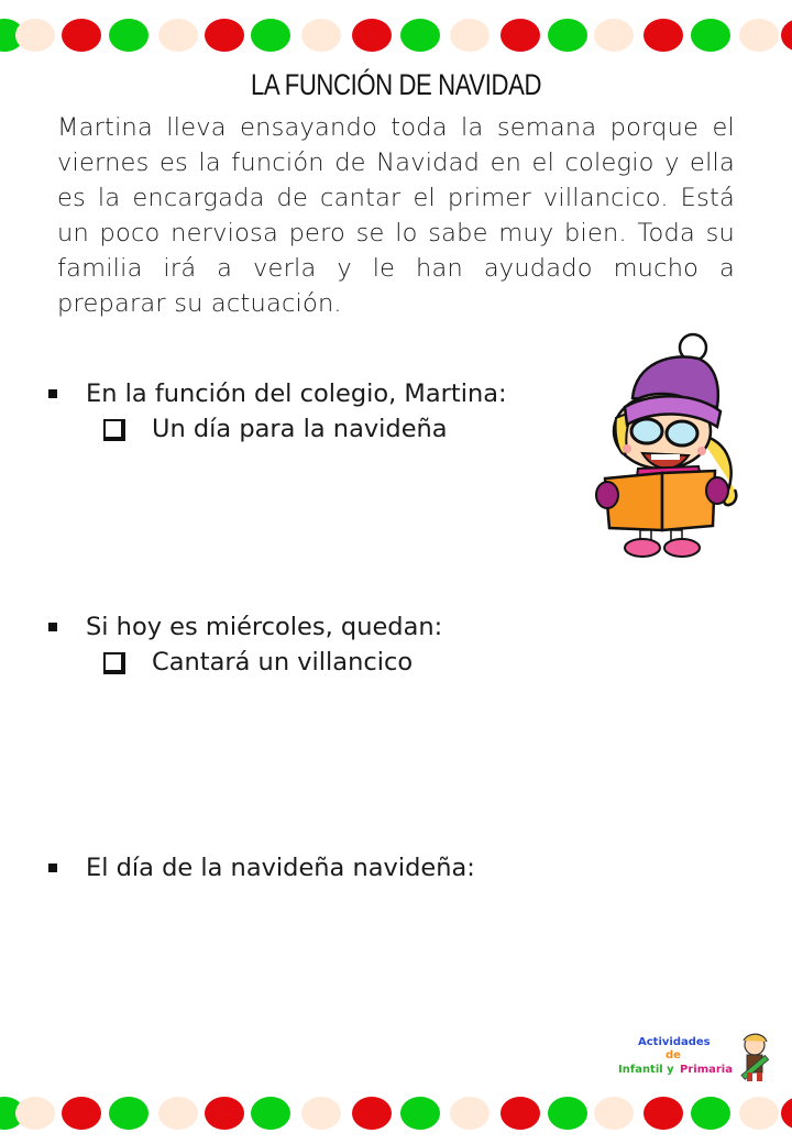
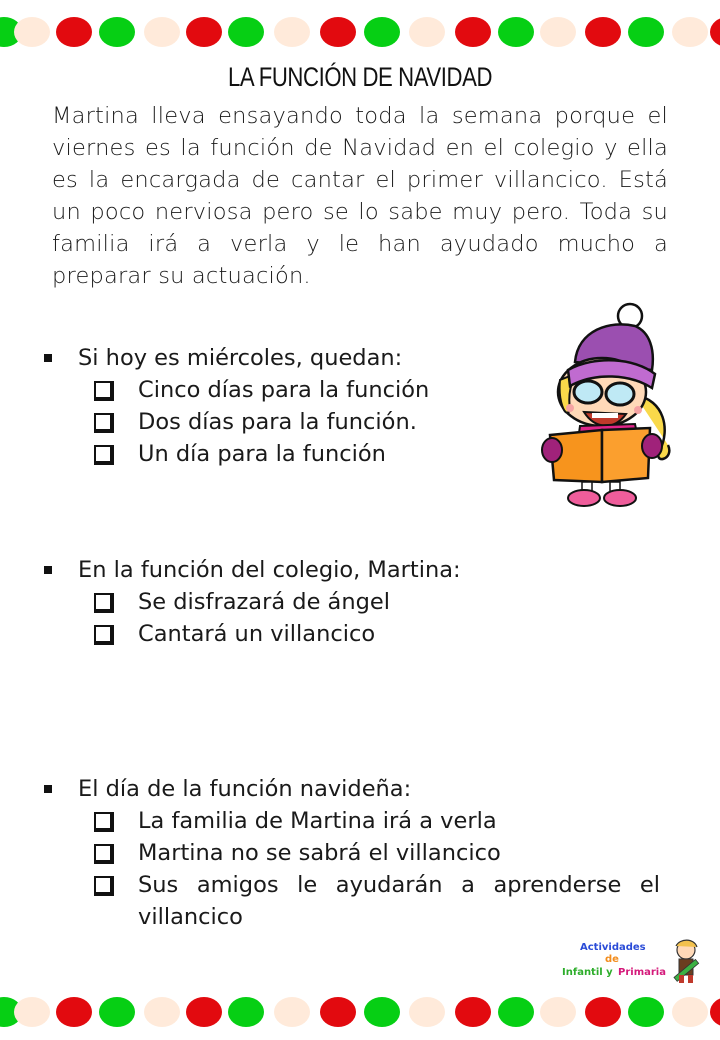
  LA FUNCIÓN DE NAVIDAD
- Martina lleva ensayando toda la semana porque el viernes es la función de Navidad en el colegio y ella es la encargada de cantar el primer villancico. Está un poco nerviosa pero se lo sabe muy bien. Toda su familia irá a verla y le han ayudado mucho a preparar su actuación.
+ Martina lleva ensayando toda la semana porque el viernes es la función de Navidad en el colegio y ella es la encargada de cantar el primer villancico. Está un poco nerviosa pero se lo sabe muy pero. Toda su familia irá a verla y le han ayudado mucho a preparar su actuación.
- En la función del colegio, Martina:
+ Si hoy es miércoles, quedan:
+ Cinco días para la función
+ Dos días para la función.
- Un día para la navideña
+ Un día para la función
- Si hoy es miércoles, quedan:
+ En la función del colegio, Martina:
+ Se disfrazará de ángel
  Cantará un villancico
- El día de la navideña navideña:
+ El día de la función navideña:
+ La familia de Martina irá a verla
+ Martina no se sabrá el villancico
+ Sus amigos le ayudarán a aprenderse el
+ villancico
  Actividades
  de
  Infantil y
  Primaria
